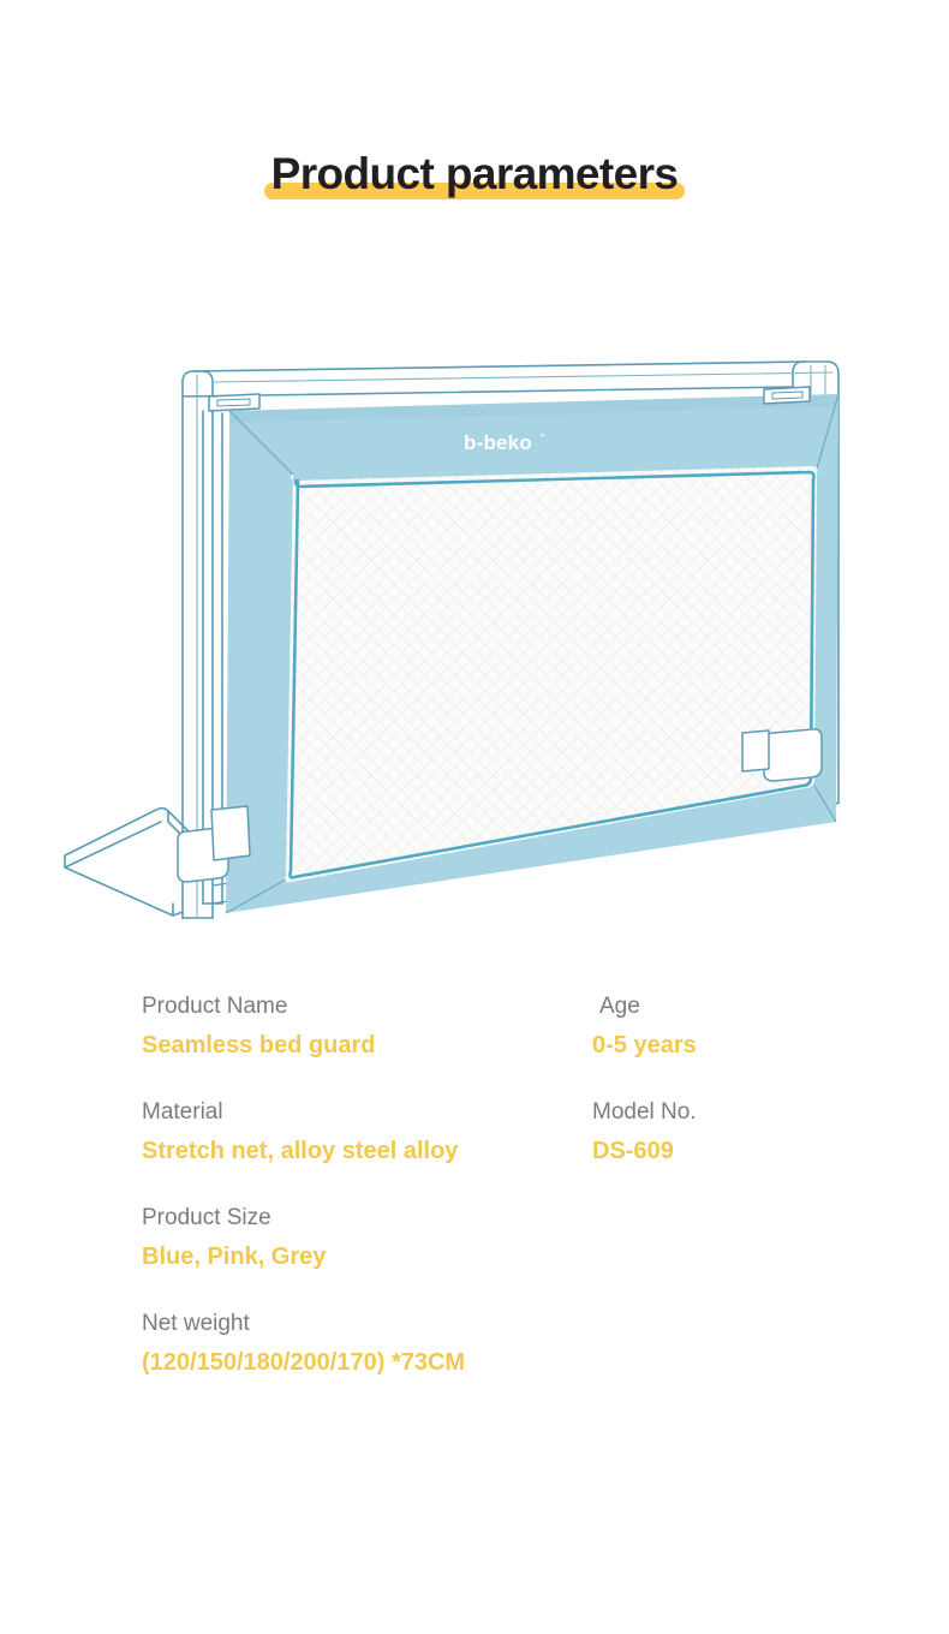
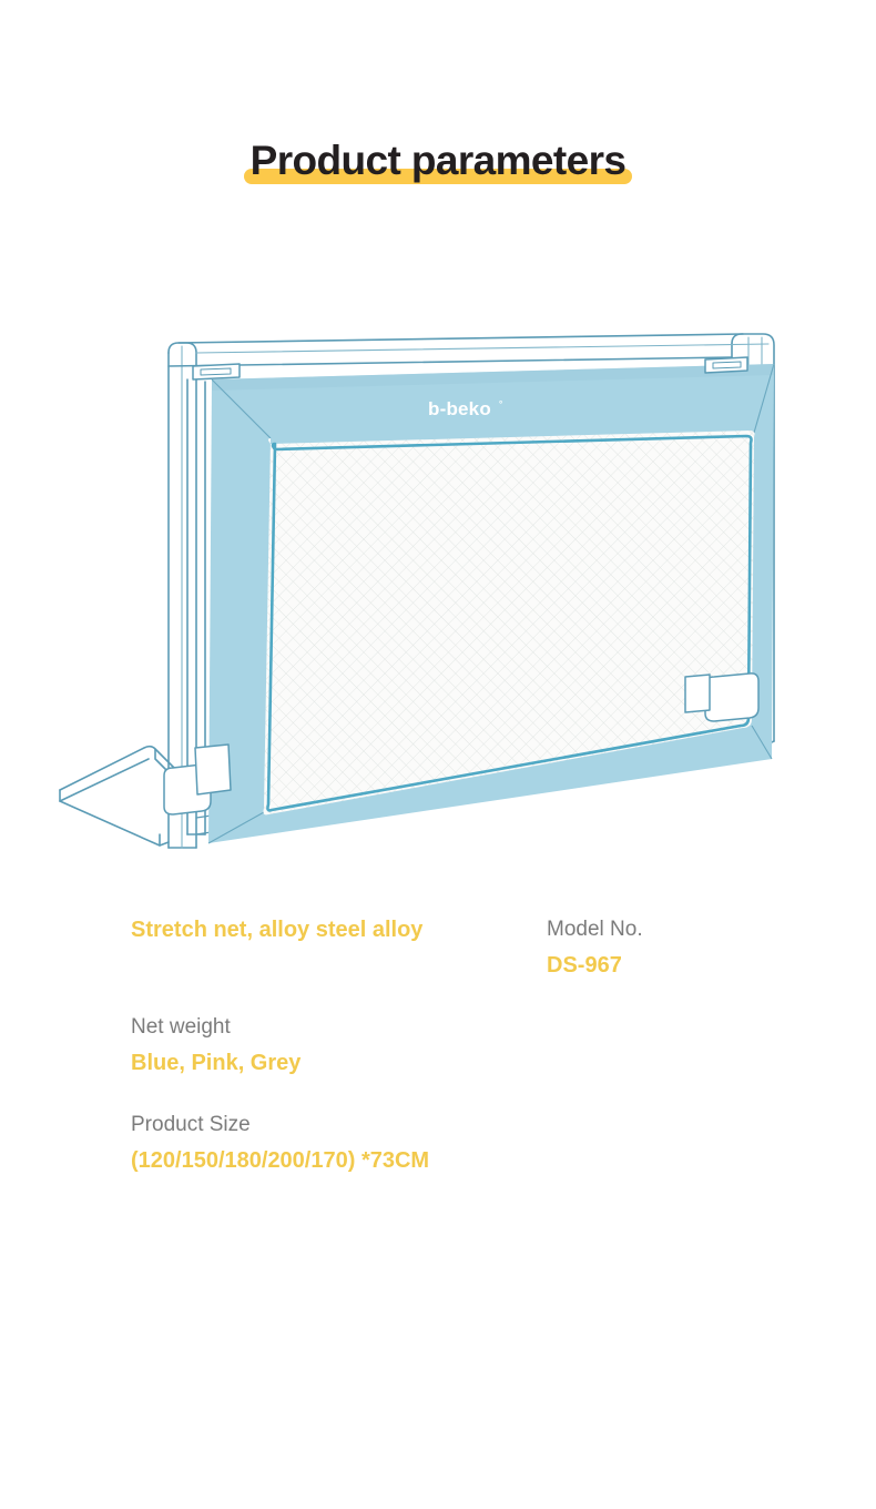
  Product parameters
  b-beko
  °
- Product Name
- Seamless bed guard
- Age
- 0-5 years
- Material
  Stretch net, alloy steel alloy
  Model No.
- DS-609
+ DS-967
- Product Size
+ Net weight
  Blue, Pink, Grey
- Net weight
+ Product Size
  (120/150/180/200/170) *73CM
